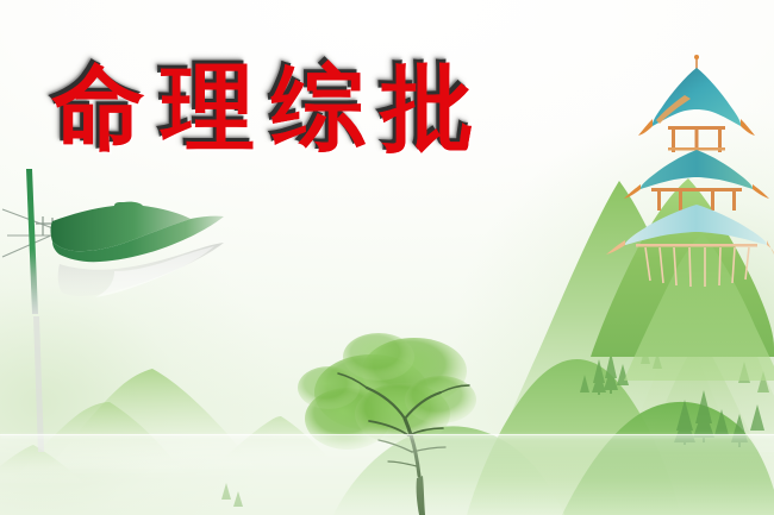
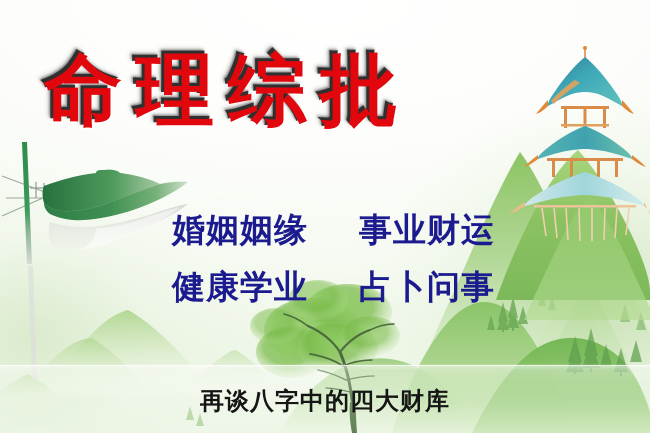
  命理综批
+ 婚姻姻缘 事业财运
+ 健康学业 占卜问事
+ 再谈八字中的四大财库
